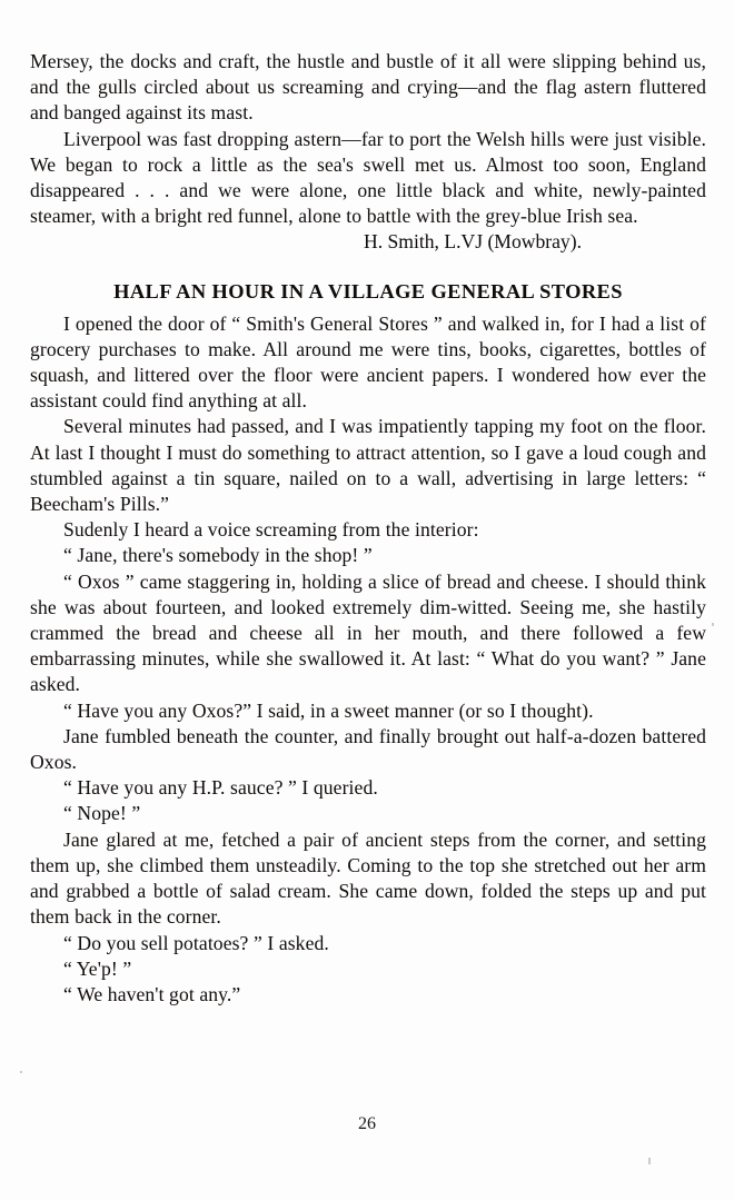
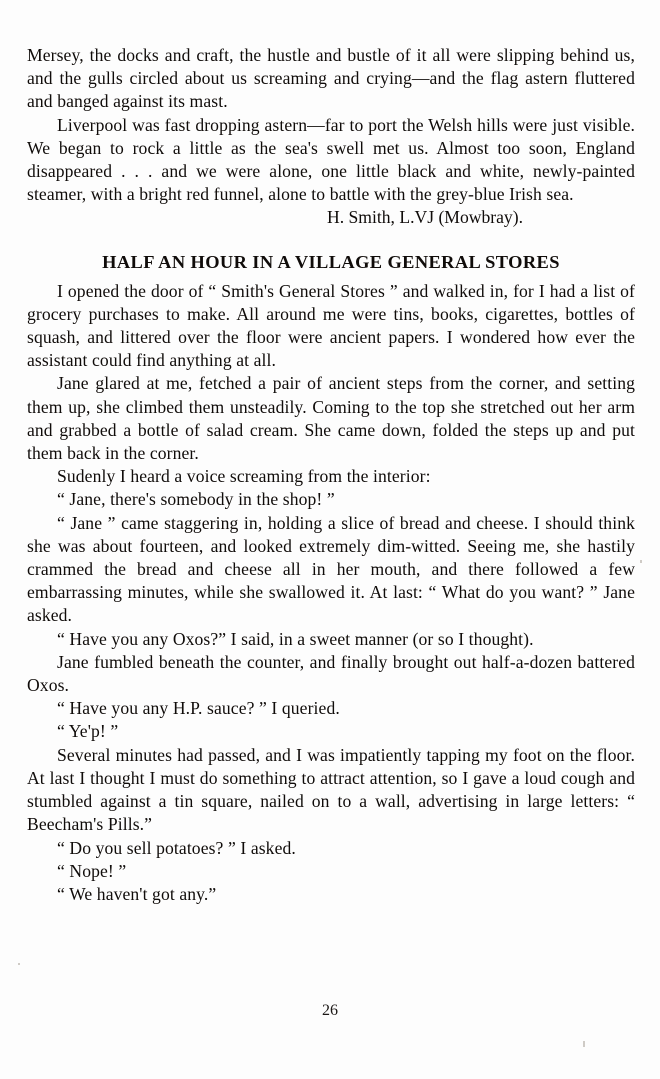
  Mersey, the docks and craft, the hustle and bustle of it all were slipping behind us, and the gulls circled about us screaming and crying—and the flag astern fluttered and banged against its mast.
  Liverpool was fast dropping astern—far to port the Welsh hills were just visible. We began to rock a little as the sea's swell met us. Almost too soon, England disappeared . . . and we were alone, one little black and white, newly-painted steamer, with a bright red funnel, alone to battle with the grey-blue Irish sea.
  H. Smith, L.VJ (Mowbray).
  HALF AN HOUR IN A VILLAGE GENERAL STORES
  I opened the door of “ Smith's General Stores ” and walked in, for I had a list of grocery purchases to make. All around me were tins, books, cigarettes, bottles of squash, and littered over the floor were ancient papers. I wondered how ever the assistant could find anything at all.
- Several minutes had passed, and I was impatiently tapping my foot on the floor. At last I thought I must do something to attract attention, so I gave a loud cough and stumbled against a tin square, nailed on to a wall, advertising in large letters: “ Beecham's Pills.”
+ Jane glared at me, fetched a pair of ancient steps from the corner, and setting them up, she climbed them unsteadily. Coming to the top she stretched out her arm and grabbed a bottle of salad cream. She came down, folded the steps up and put them back in the corner.
  Sudenly I heard a voice screaming from the interior:
  “ Jane, there's somebody in the shop! ”
- “ Oxos ” came staggering in, holding a slice of bread and cheese. I should think she was about fourteen, and looked extremely dim-witted. Seeing me, she hastily crammed the bread and cheese all in her mouth, and there followed a few embarrassing minutes, while she swallowed it. At last: “ What do you want? ” Jane asked.
+ “ Jane ” came staggering in, holding a slice of bread and cheese. I should think she was about fourteen, and looked extremely dim-witted. Seeing me, she hastily crammed the bread and cheese all in her mouth, and there followed a few embarrassing minutes, while she swallowed it. At last: “ What do you want? ” Jane asked.
  “ Have you any Oxos?” I said, in a sweet manner (or so I thought).
  Jane fumbled beneath the counter, and finally brought out half-a-dozen battered Oxos.
  “ Have you any H.P. sauce? ” I queried.
- “ Nope! ”
+ “ Ye'p! ”
- Jane glared at me, fetched a pair of ancient steps from the corner, and setting them up, she climbed them unsteadily. Coming to the top she stretched out her arm and grabbed a bottle of salad cream. She came down, folded the steps up and put them back in the corner.
+ Several minutes had passed, and I was impatiently tapping my foot on the floor. At last I thought I must do something to attract attention, so I gave a loud cough and stumbled against a tin square, nailed on to a wall, advertising in large letters: “ Beecham's Pills.”
  “ Do you sell potatoes? ” I asked.
- “ Ye'p! ”
+ “ Nope! ”
  “ We haven't got any.”
  26
